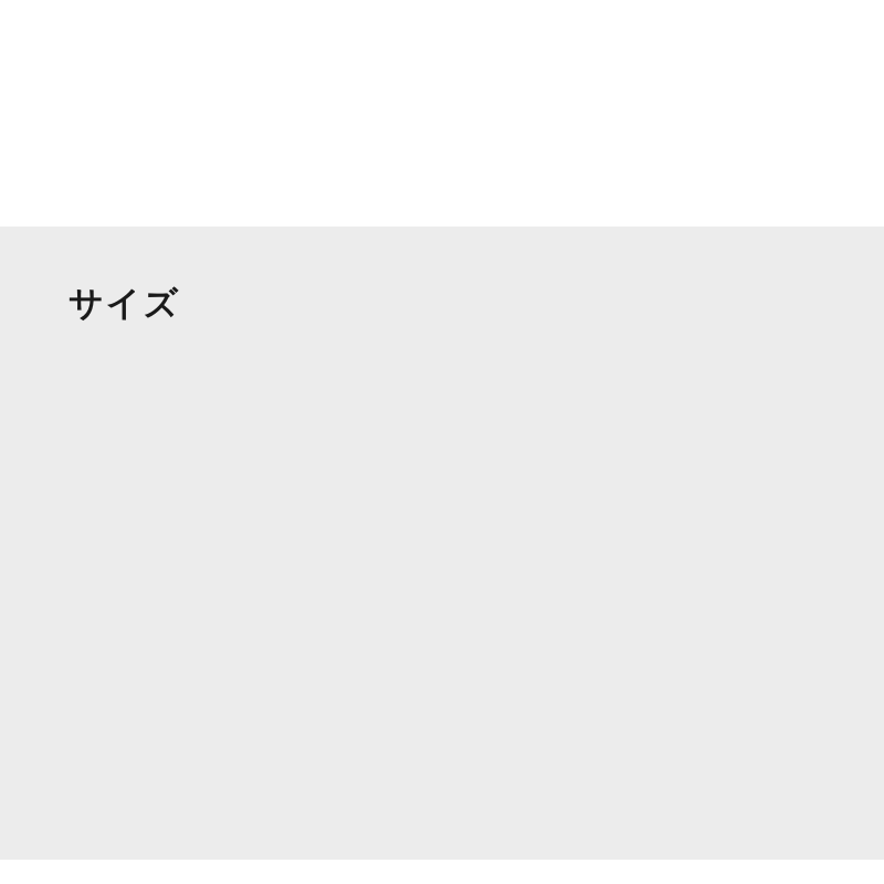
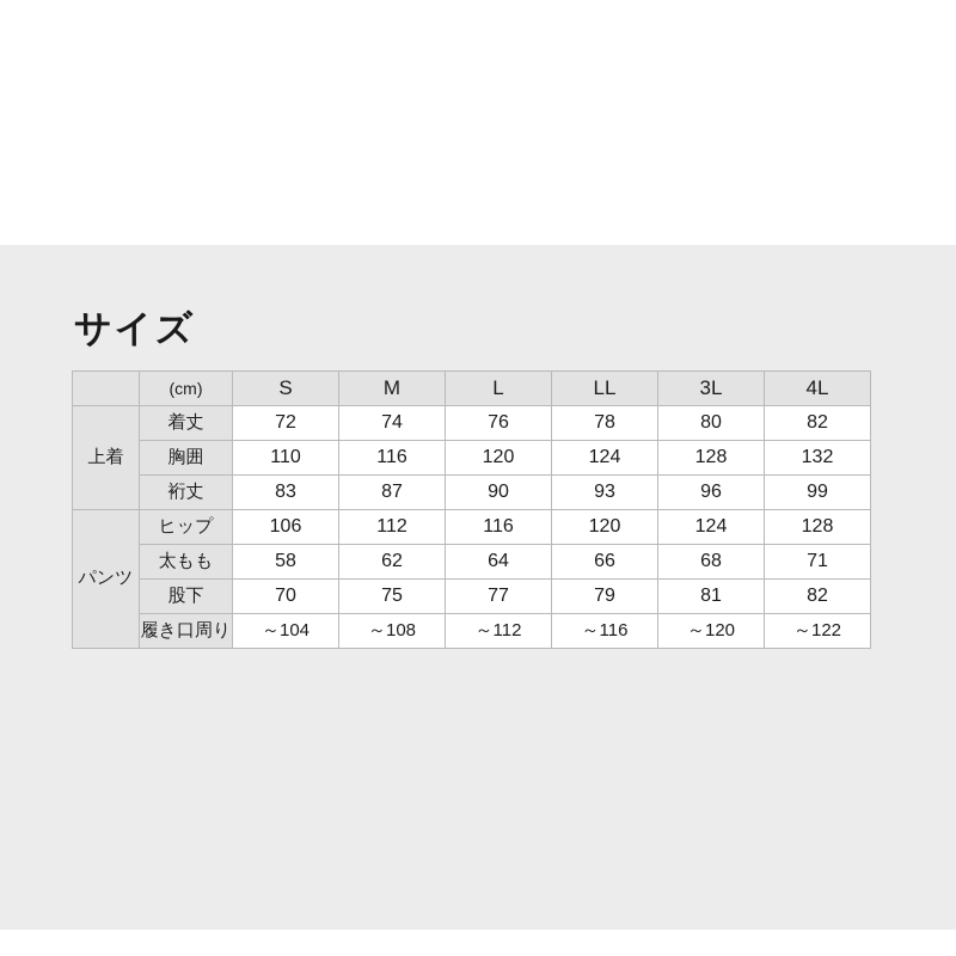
  サイズ
+ 	(cm)	S	M	L	LL	3L	4L
+ 上着	着丈	72	74	76	78	80	82
+ 胸囲	110	116	120	124	128	132
+ 裄丈	83	87	90	93	96	99
+ パンツ	ヒップ	106	112	116	120	124	128
+ 太もも	58	62	64	66	68	71
+ 股下	70	75	77	79	81	82
+ 履き口周り	～104	～108	～112	～116	～120	～122
